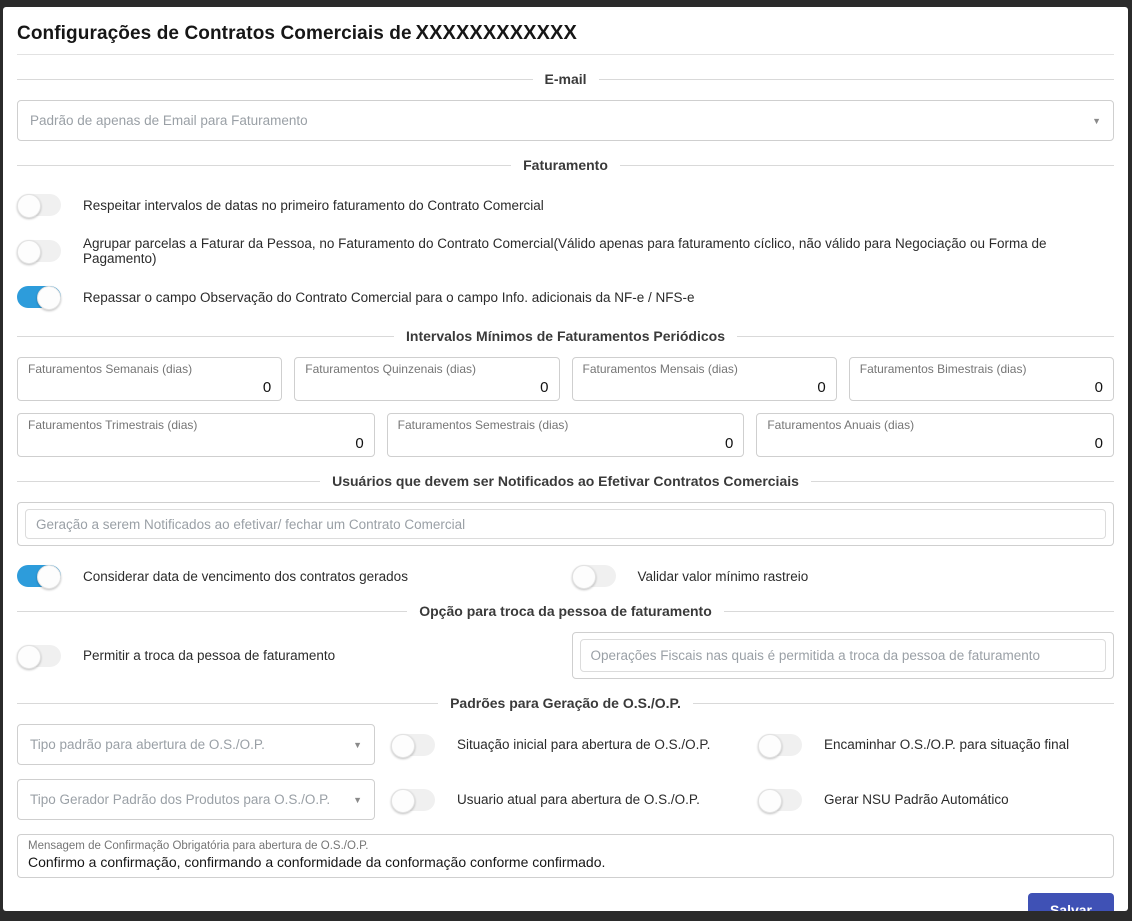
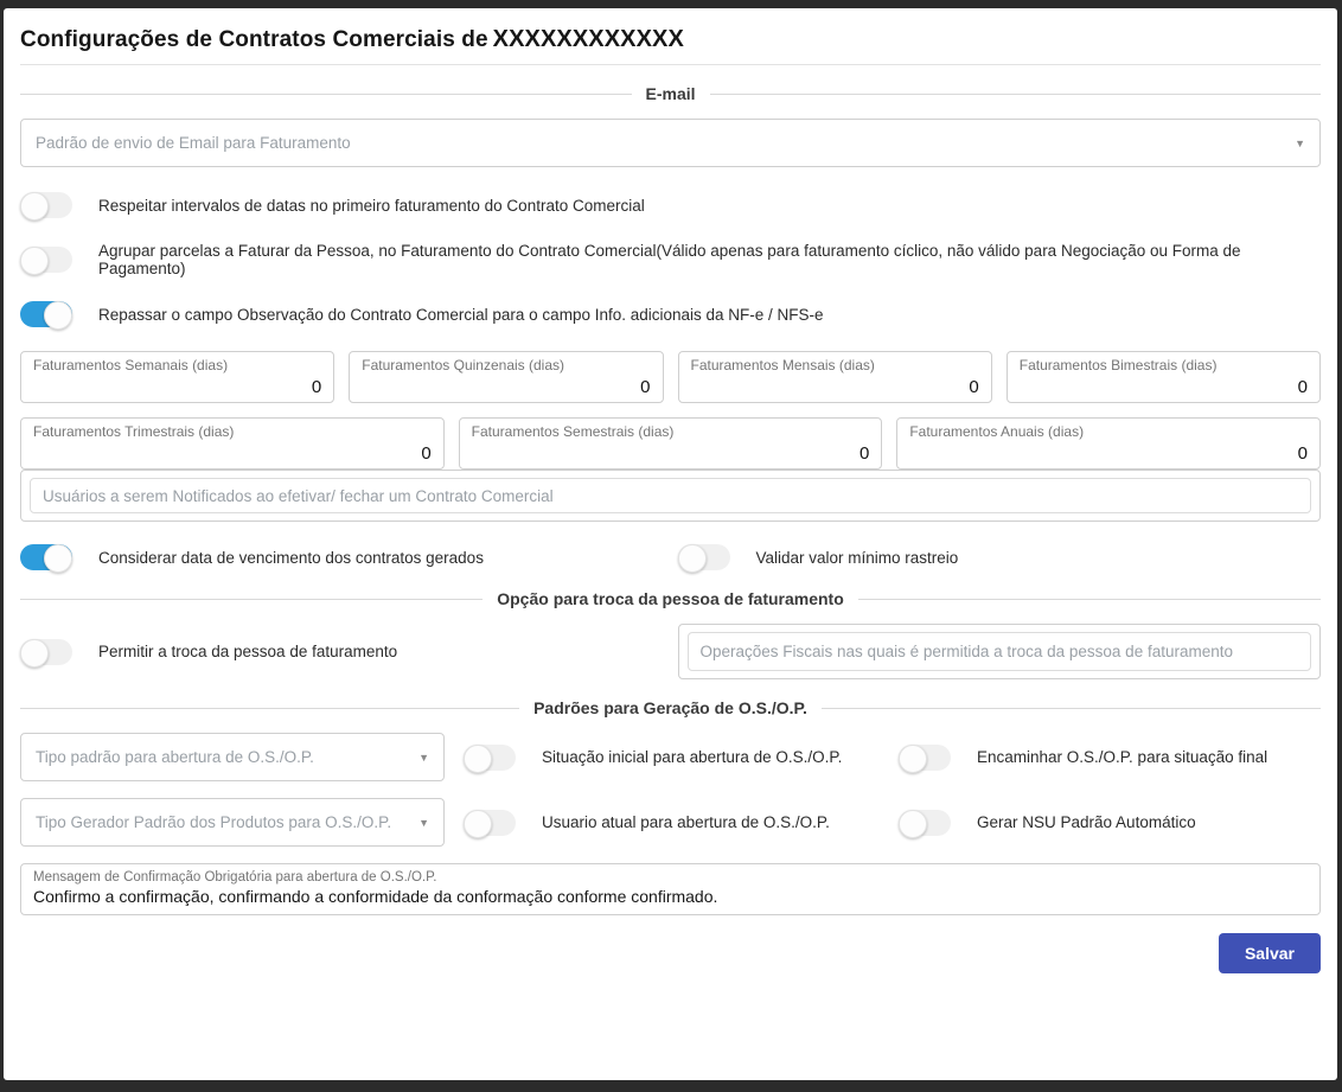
  Configurações de Contratos Comerciais de XXXXXXXXXXXX
  E-mail
- Padrão de apenas de Email para Faturamento
+ Padrão de envio de Email para Faturamento
  ▼
- Faturamento
  Respeitar intervalos de datas no primeiro faturamento do Contrato Comercial
  Agrupar parcelas a Faturar da Pessoa, no Faturamento do Contrato Comercial(Válido apenas para faturamento cíclico, não válido para Negociação ou Forma de Pagamento)
  Repassar o campo Observação do Contrato Comercial para o campo Info. adicionais da NF-e / NFS-e
- Intervalos Mínimos de Faturamentos Periódicos
  Faturamentos Semanais (dias)
  0
  Faturamentos Quinzenais (dias)
  0
  Faturamentos Mensais (dias)
  0
  Faturamentos Bimestrais (dias)
  0
  Faturamentos Trimestrais (dias)
  0
  Faturamentos Semestrais (dias)
  0
  Faturamentos Anuais (dias)
  0
- Usuários que devem ser Notificados ao Efetivar Contratos Comerciais
- Geração a serem Notificados ao efetivar/ fechar um Contrato Comercial
+ Usuários a serem Notificados ao efetivar/ fechar um Contrato Comercial
  Considerar data de vencimento dos contratos gerados
  Validar valor mínimo rastreio
  Opção para troca da pessoa de faturamento
  Permitir a troca da pessoa de faturamento
  Operações Fiscais nas quais é permitida a troca da pessoa de faturamento
  Padrões para Geração de O.S./O.P.
  Tipo padrão para abertura de O.S./O.P.
  ▼
  Situação inicial para abertura de O.S./O.P.
  Encaminhar O.S./O.P. para situação final
  Tipo Gerador Padrão dos Produtos para O.S./O.P.
  ▼
  Usuario atual para abertura de O.S./O.P.
  Gerar NSU Padrão Automático
  Mensagem de Confirmação Obrigatória para abertura de O.S./O.P.
  Confirmo a confirmação, confirmando a conformidade da conformação conforme confirmado.
  Salvar
